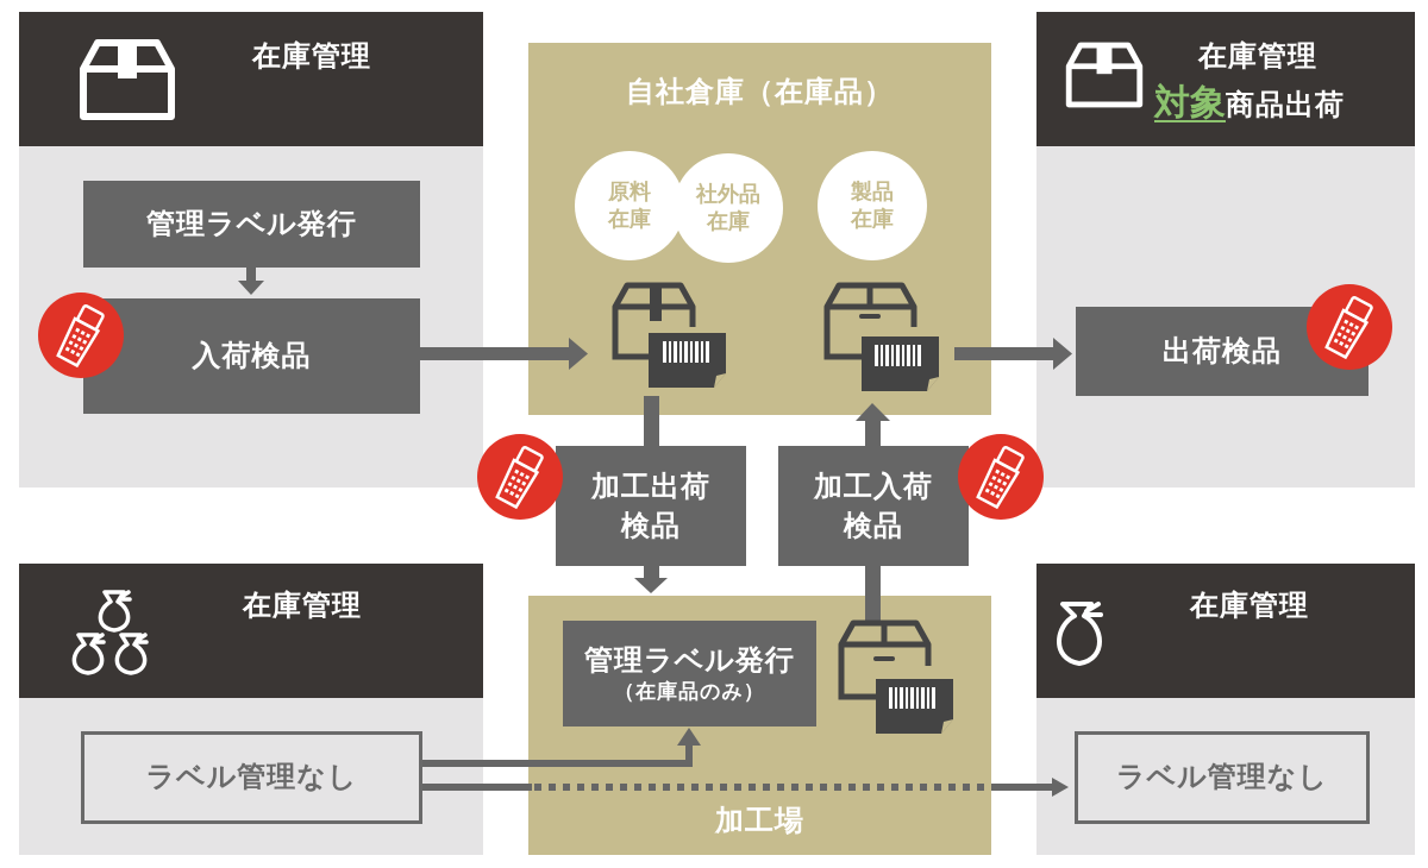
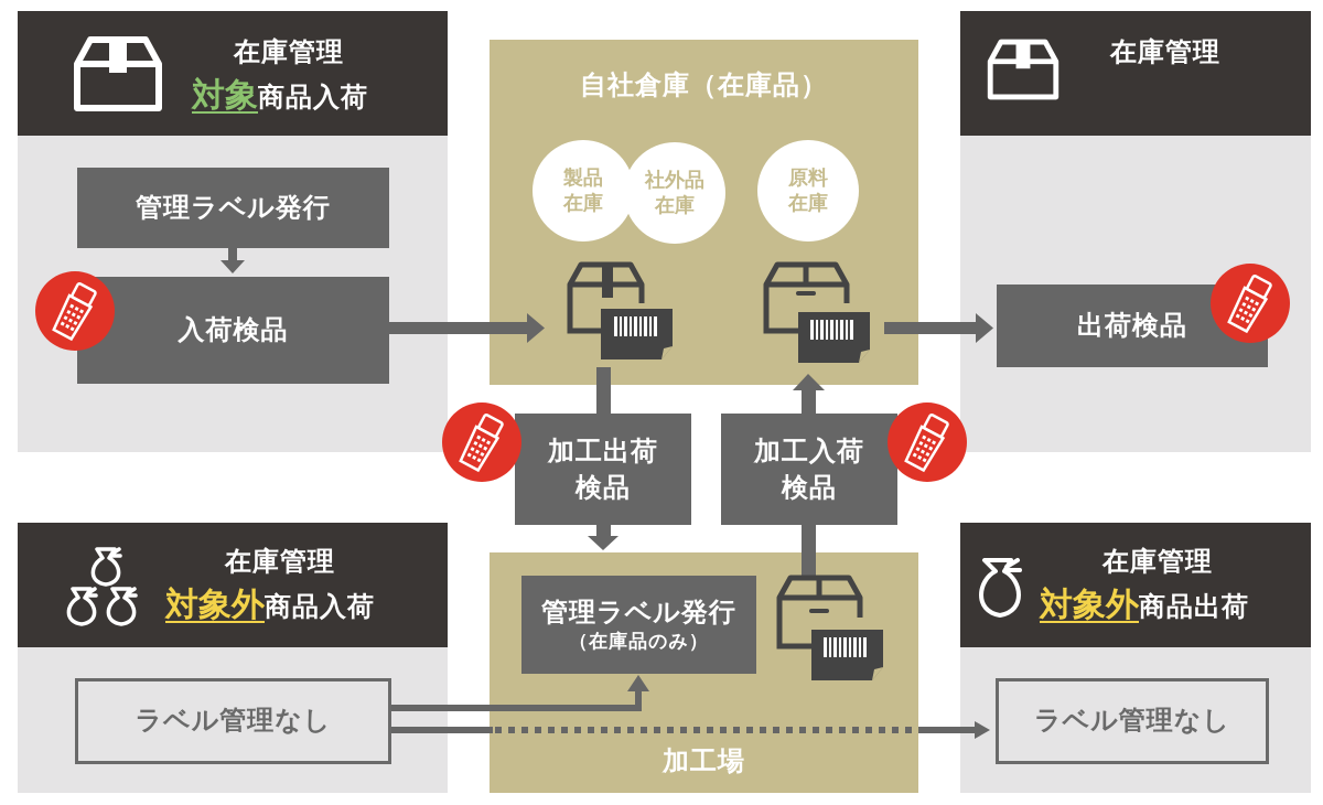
  在庫管理
+ 対象商品入荷
  管理ラベル発行
  入荷検品
  在庫管理
- 対象商品出荷
  出荷検品
  在庫管理
+ 対象外商品入荷
  ラベル管理なし
  在庫管理
+ 対象外商品出荷
  ラベル管理なし
  自社倉庫（在庫品）
- 原料
+ 製品
  在庫
  社外品
  在庫
- 製品
+ 原料
  在庫
  加工場
  管理ラベル発行
  （在庫品のみ）
  加工出荷
  検品
  加工入荷
  検品
